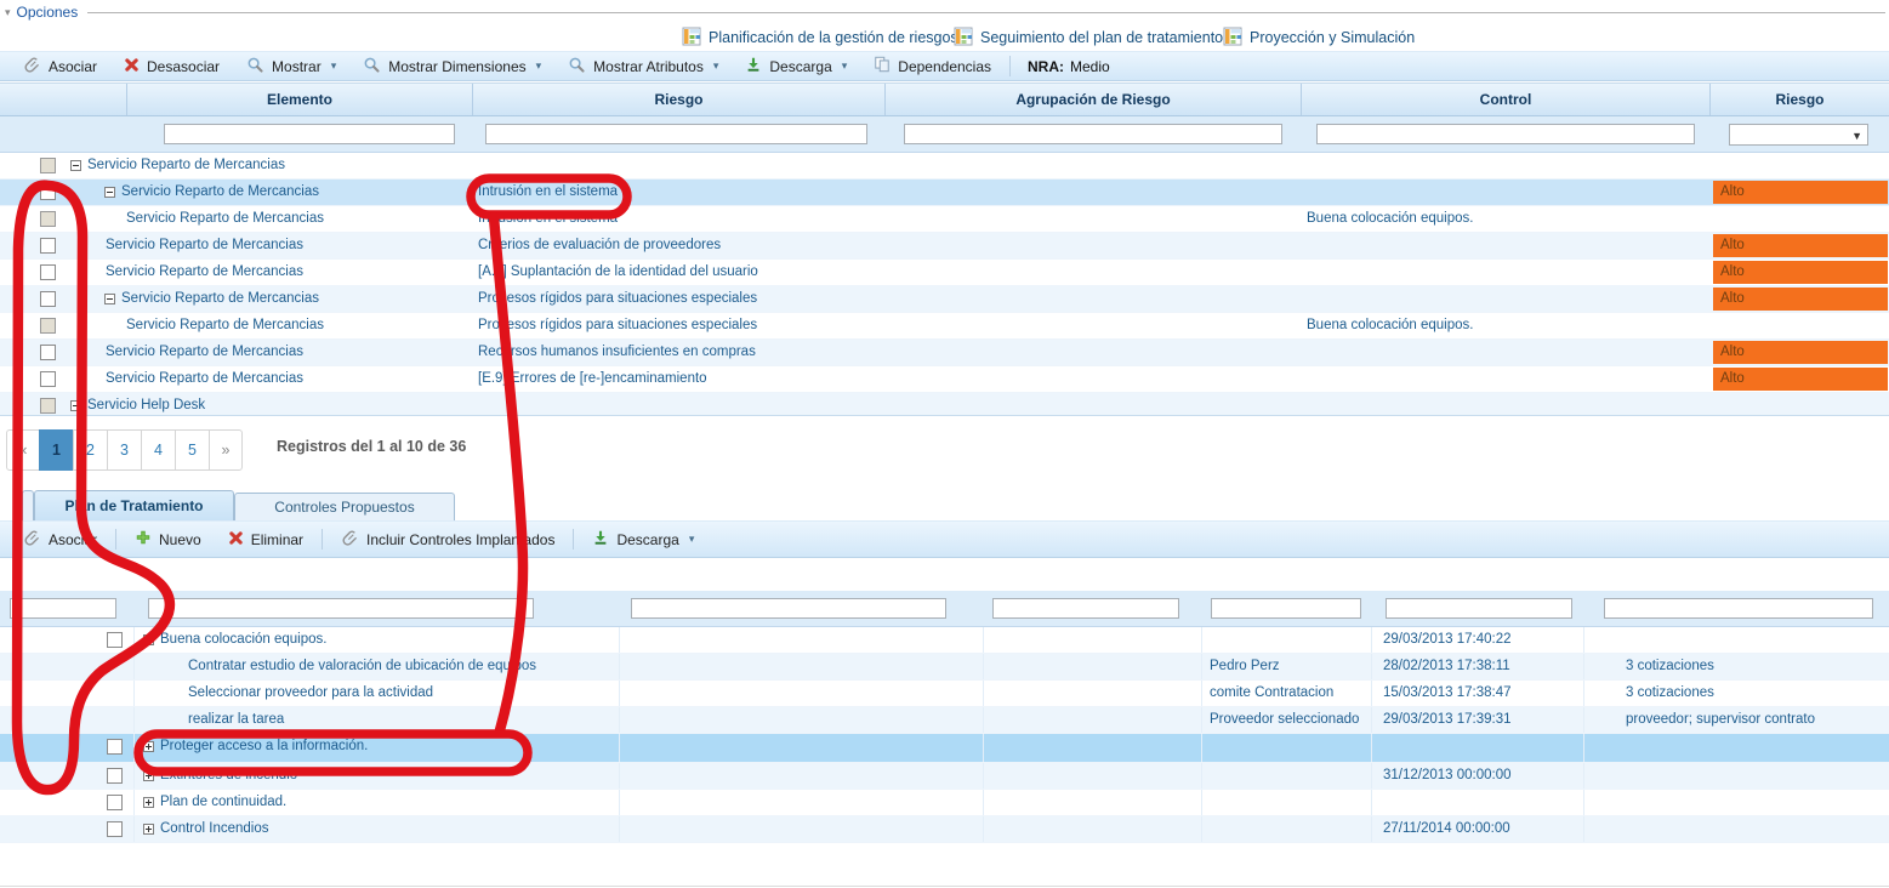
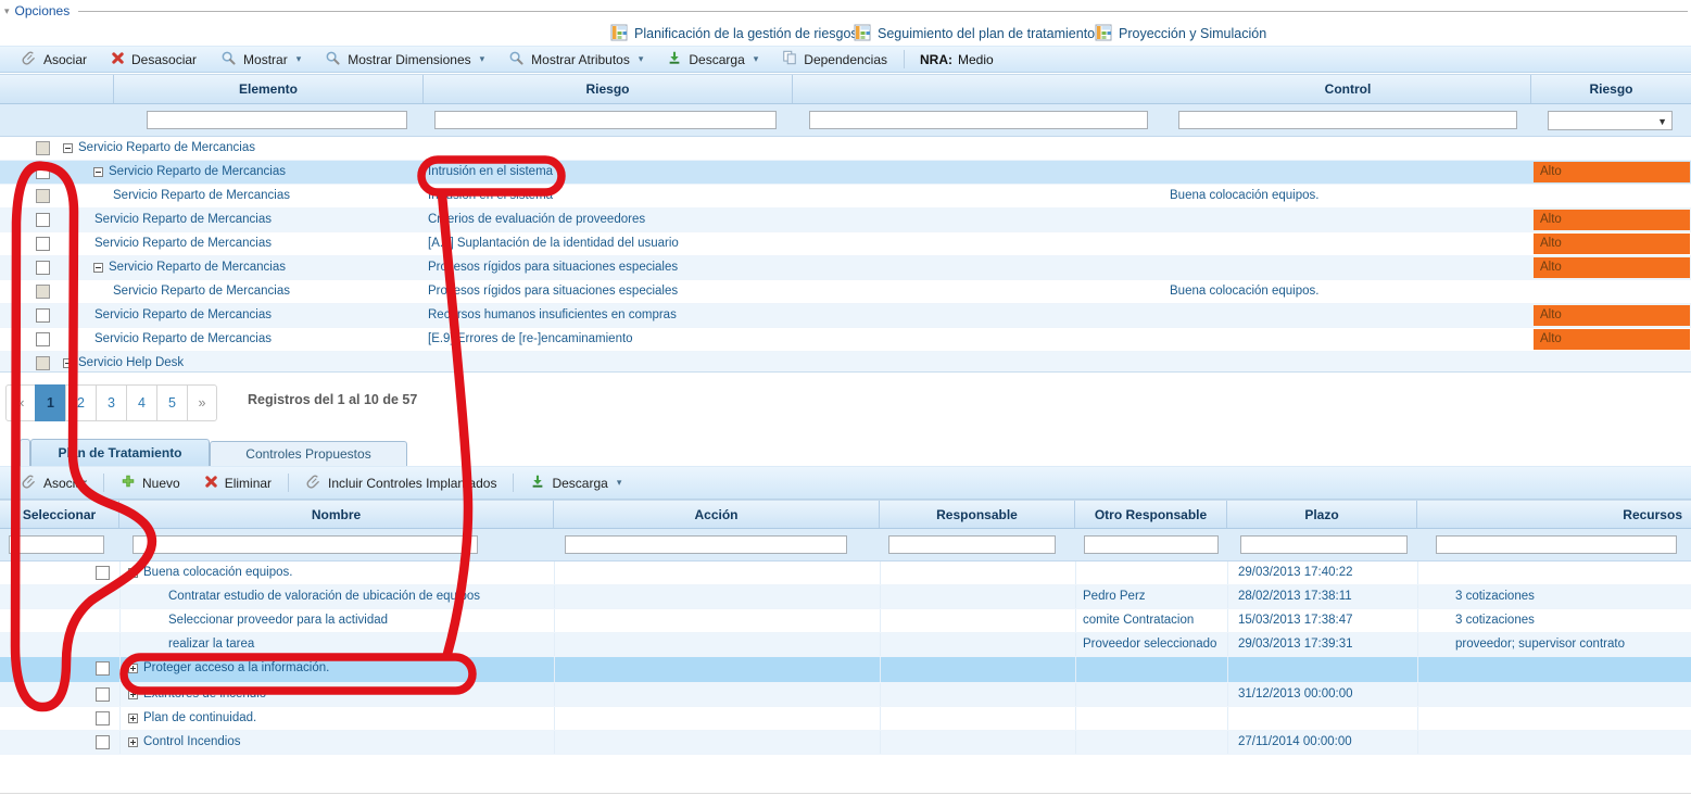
  ▾
  Opciones
  Planificación de la gestión de riesgo
  Seguimiento del plan de tratamiento
  Proyección y Simulación
  Asociar
  Desasociar
  Mostrar
  ▾
  Mostrar Dimensiones
  ▾
  Mostrar Atributos
  ▾
  Descarga
  ▾
  Dependencias
  NRA:
  Medio
  Elemento
  Riesgo
- Agrupación de Riesgo
  Control
  Riesgo
  ▼
  Servicio Reparto de Mercancias
  Servicio Reparto de Mercancias
  Intrusión en el sistema
  Alto
  Servicio Reparto de Mercancias
  Buena colocación equipos.
  Servicio Reparto de Mercancias
  Crerios de evaluación de proveedores
  Alto
  Servicio Reparto de Mercancias
  [A.] Suplantación de la identidad del usuario
  Alto
  Servicio Reparto de Mercancias
  Proesos rígidos para situaciones especiales
  Alto
  Servicio Reparto de Mercancias
  Proesos rígidos para situaciones especiales
  Buena colocación equipos.
  Servicio Reparto de Mercancias
  Recrsos humanos insuficientes en compras
  Alto
  Servicio Reparto de Mercancias
  [E.9 Errores de [re-]encaminamiento
  Alto
  Servicio Help Desk
  «
  1
  2
  3
  4
  5
  »
- Registros del 1 al 10 de 36
+ Registros del 1 al 10 de 57
  Pn de Tratamiento
  Controles Propuestos
  Asoci
  Nuevo
  Eliminar
  Incluir Controles Implanados
  Descarga
  ▾
+ Seleccionar
+ Nombre
+ Acción
+ Responsable
+ Otro Responsable
+ Plazo
+ Recursos
  Buena colocación equipos.
  29/03/2013 17:40:22
  Contratar estudio de valoración de ubicación de equos
  Pedro Perz
  28/02/2013 17:38:11
  3 cotizaciones
  Seleccionar proveedor para la actividad
  comite Contratacion
  15/03/2013 17:38:47
  3 cotizaciones
  realizar la tarea
  Proveedor seleccionado
  29/03/2013 17:39:31
  proveedor; supervisor contrato
  Proteger acceso a la información.
  31/12/2013 00:00:00
  Plan de continuidad.
  Control Incendios
  27/11/2014 00:00:00
